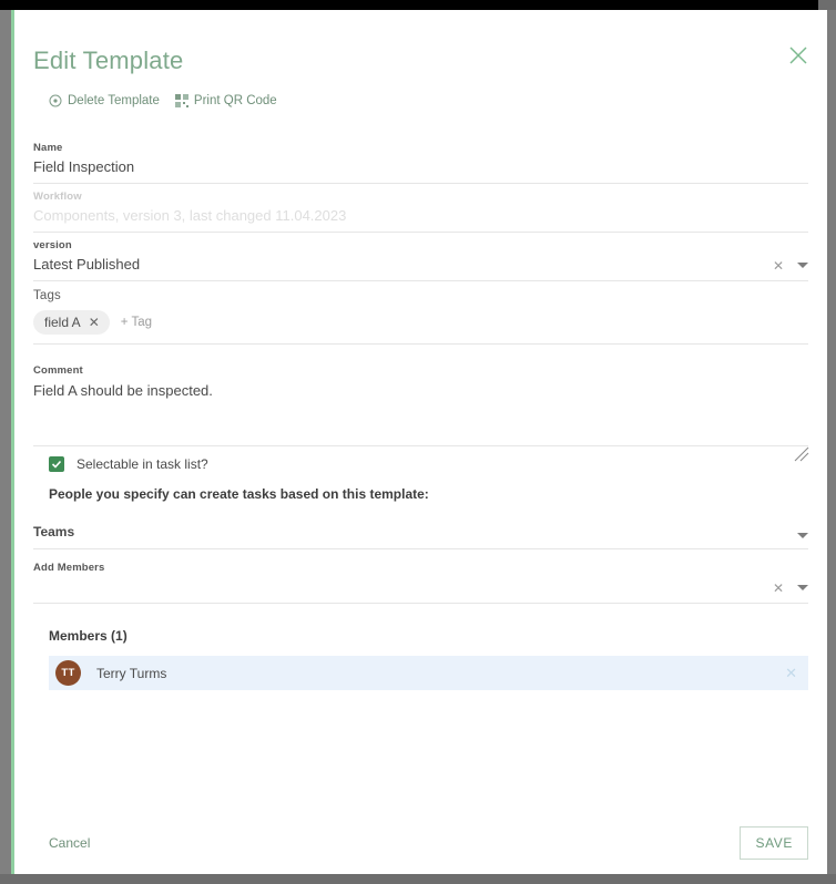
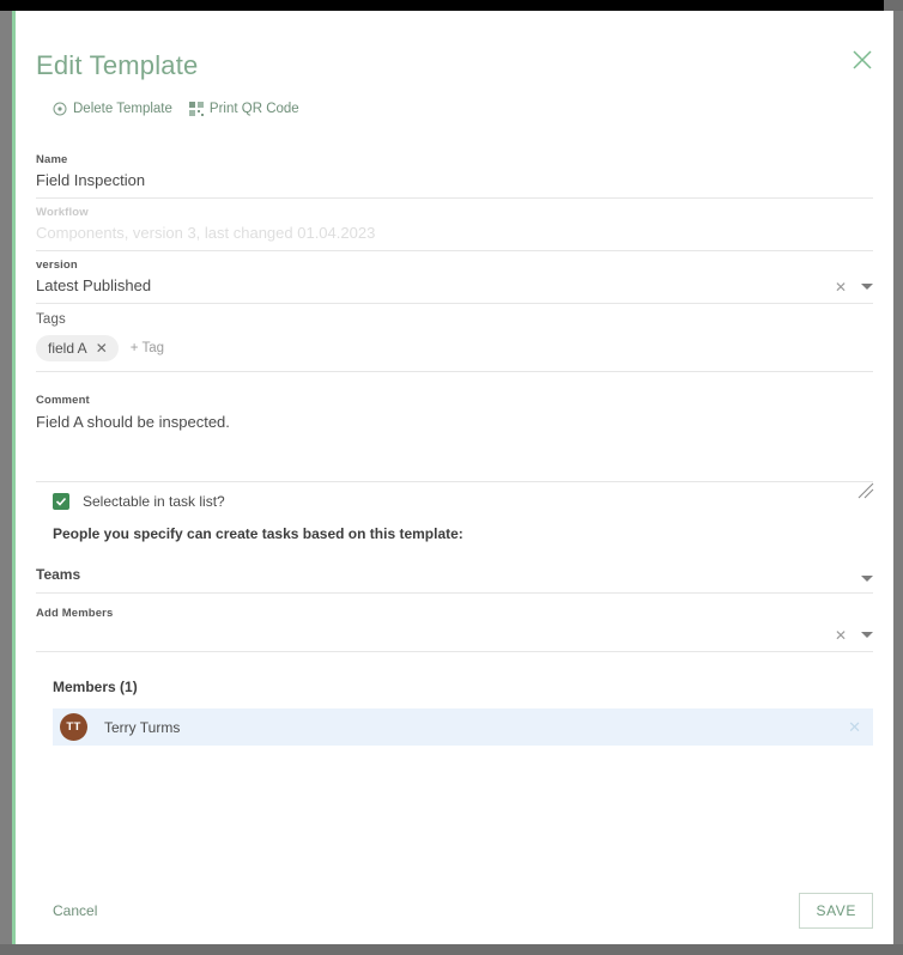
  Edit Template
  Delete Template
  Print QR Code
  Name
  Field Inspection
  Workflow
- Components, version 3, last changed 11.04.2023
+ Components, version 3, last changed 01.04.2023
  version
  Latest Published
  ✕
  Tags
  field A
  ✕
  + Tag
  Comment
  Field A should be inspected.
  Selectable in task list?
  People you specify can create tasks based on this template:
  Teams
  Add Members
  ✕
  Members (1)
  TT
  Terry Turms
  ✕
  Cancel
  SAVE
